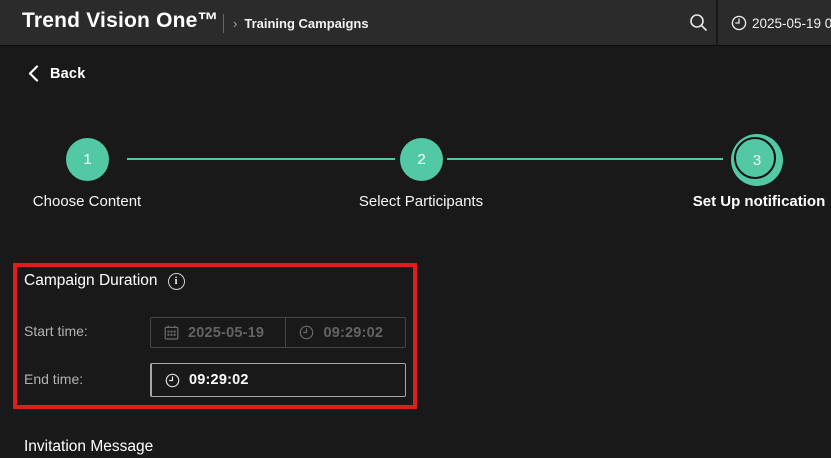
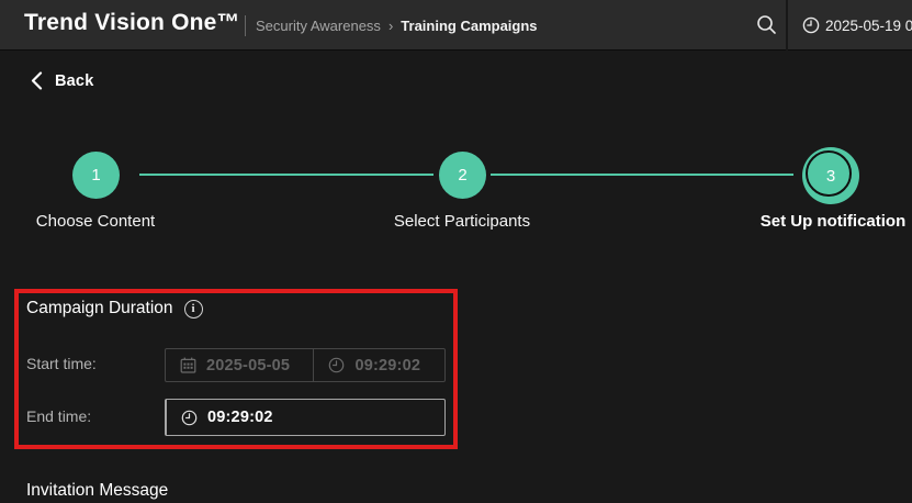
  Trend Vision One™
+ Security Awareness
  ›
  Training Campaigns
  2025-05-19 0
  Back
  1
  2
  3
  Choose Content
  Select Participants
  Set Up notification
  Campaign Duration
  i
  Start time:
- 2025-05-19
+ 2025-05-05
  09:29:02
  End time:
  09:29:02
  Invitation Message
